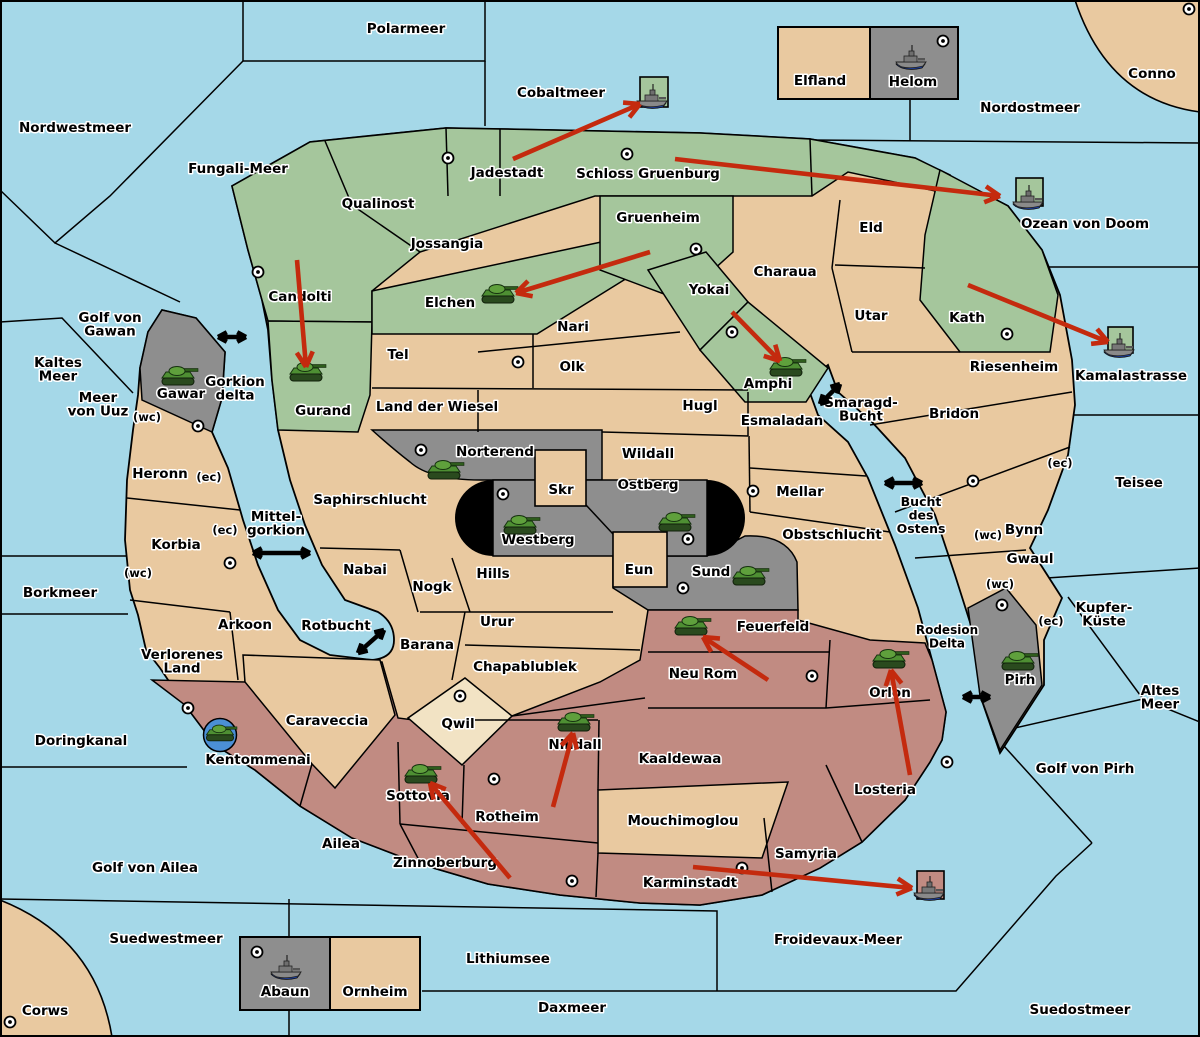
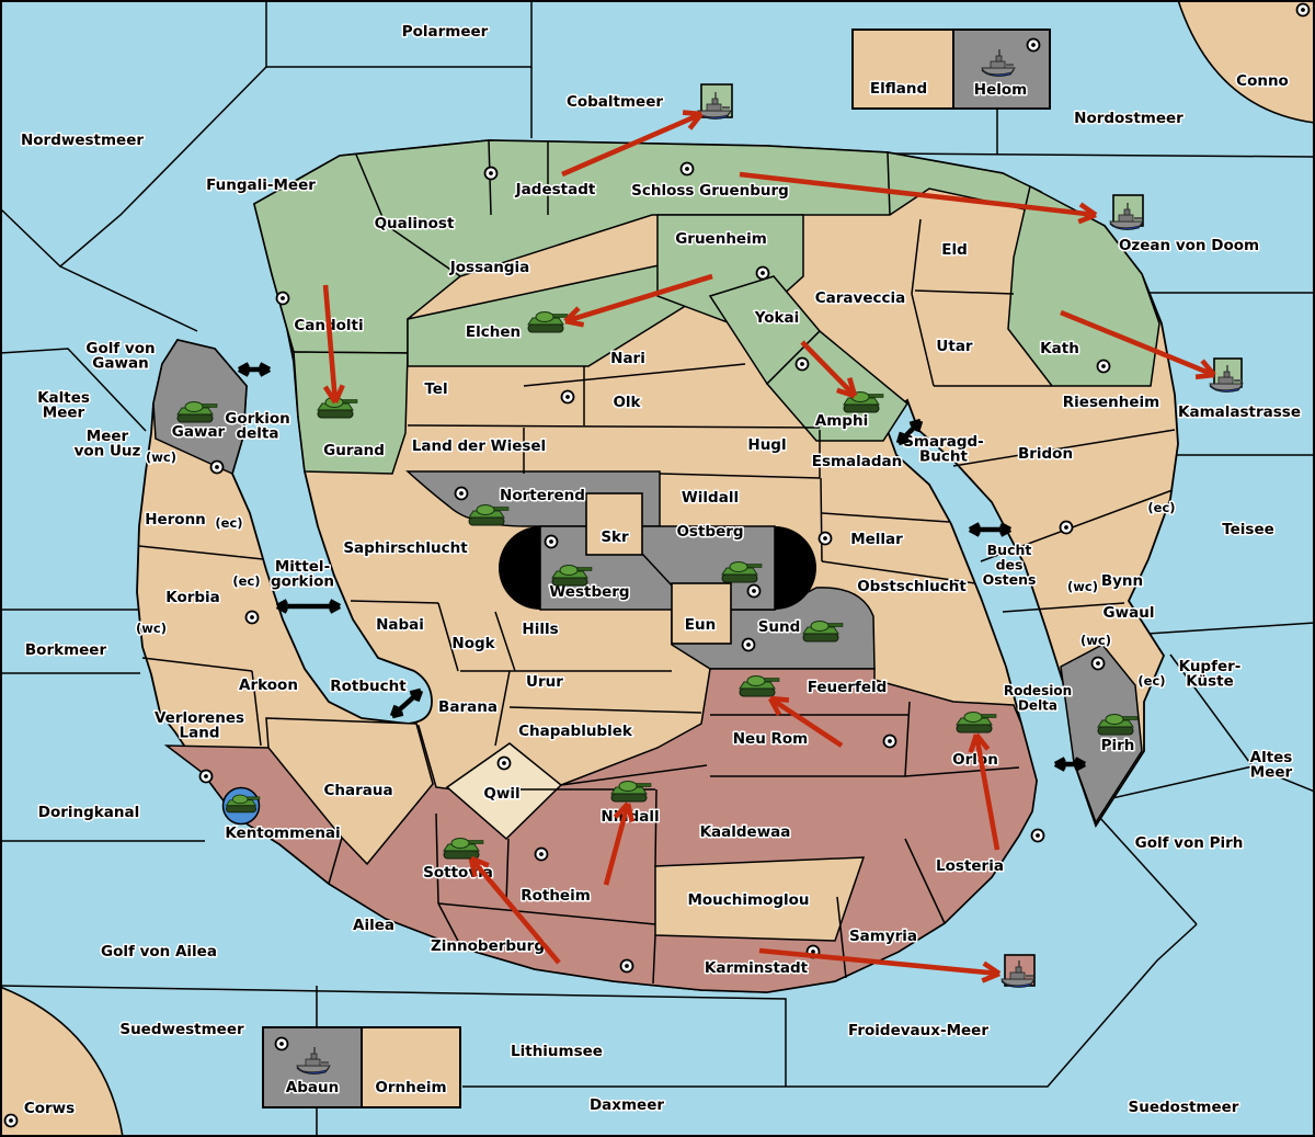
  Polarmeer
  Nordwestmeer
  Fungali-Meer
  Cobaltmeer
  Nordostmeer
  Conno
  Ozean von Doom
  Kamalastrasse
  Teisee
  Kupfer- Küste
  Altes Meer
  Golf von Pirh
  Golf von Gawan
  Kaltes Meer
  Meer von Uuz
  Gorkion delta
  Mittel- gorkion
  maragd- Bucht
  Bucht des Ostens
  Rodesion Delta
  Rotbucht
  Borkmeer
  Doringkanal
  Golf von Ailea
  Suedwestmeer
  Corws
  Lithiumsee
  Daxmeer
  Froidevaux-Meer
  Suedostmeer
  Qualinost
  Canolti
  Jadestadt
  Schloss Gruenburg
  Jossangia
  Gruenheim
- Charaua
+ Caraveccia
  Yokai
  Eld
  Utar
  Kath
  Elchen
  Nari
  Olk
  Tel
  Land der Wiesel
  Hugl
  Esmaladan
  Gurand
  Gawar
  Amphi
  Riesenheim
  Bridon
  Bynn
  Gwaul
  Mellar
  Obstschlucht
  Norterend
  Wildall
  Skr
  Ostberg
  Westberg
  Eun
  Sund
  Hills
  Nogk
  Nabai
  Saphirschlucht
  Heronn
  Korbia
  Arkoon
  Verlorenes Land
- Caraveccia
+ Charaua
  Kentommenai
  Ailea
  Zinnoberburg
  Sottoa
  Rotheim
  Qwil
  Chapablublek
  Urur
  Barana
  Nldall
  Kaaldewaa
  Mouchimoglou
  Neu Rom
  Feuerfeld
  Orln
  Losteria
  Samyria
  Karminstadt
  Pirh
  Elfland
  Helom
  Abaun
  Ornheim
  (wc)
  (ec)
  (ec)
  (wc)
  (wc)
  (ec)
  (wc)
  (ec)
